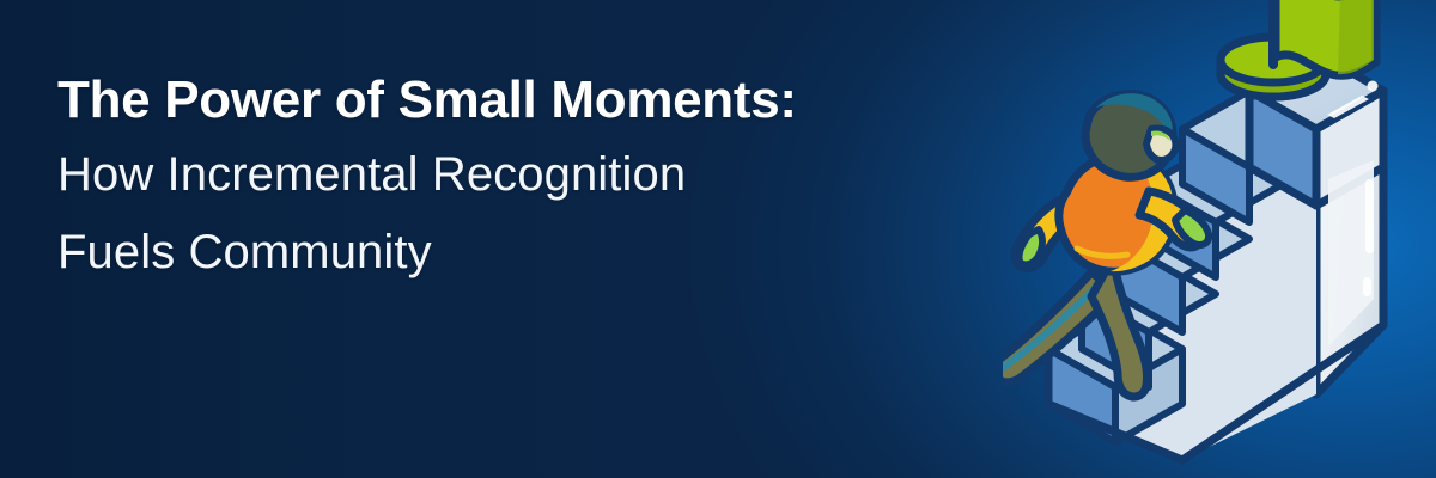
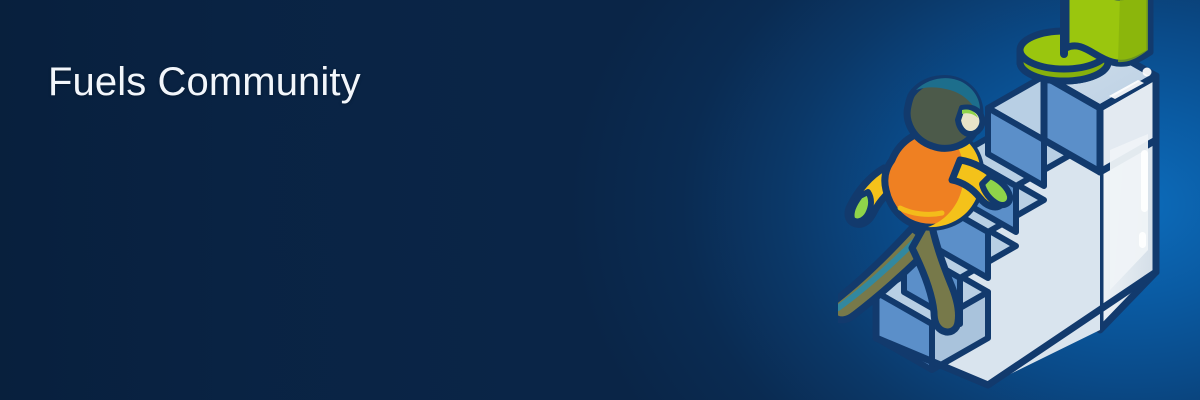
- The Power of Small Moments:
- How Incremental Recognition
  Fuels Community
